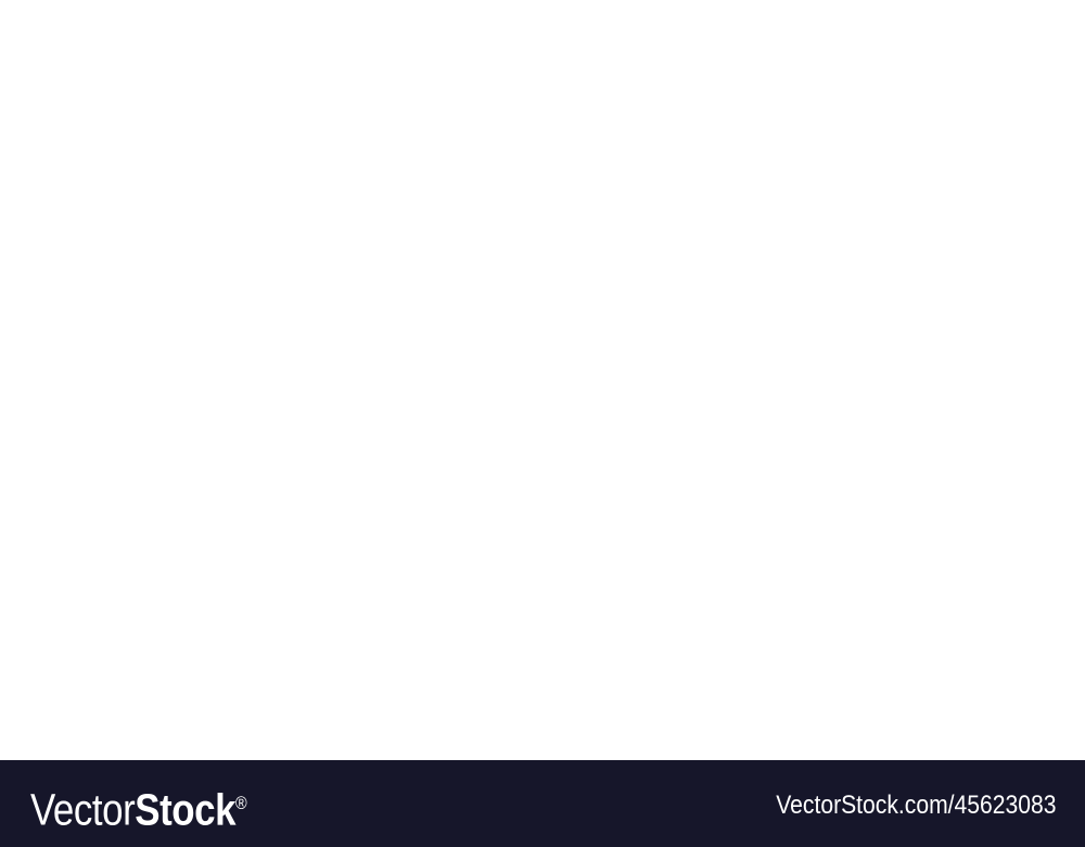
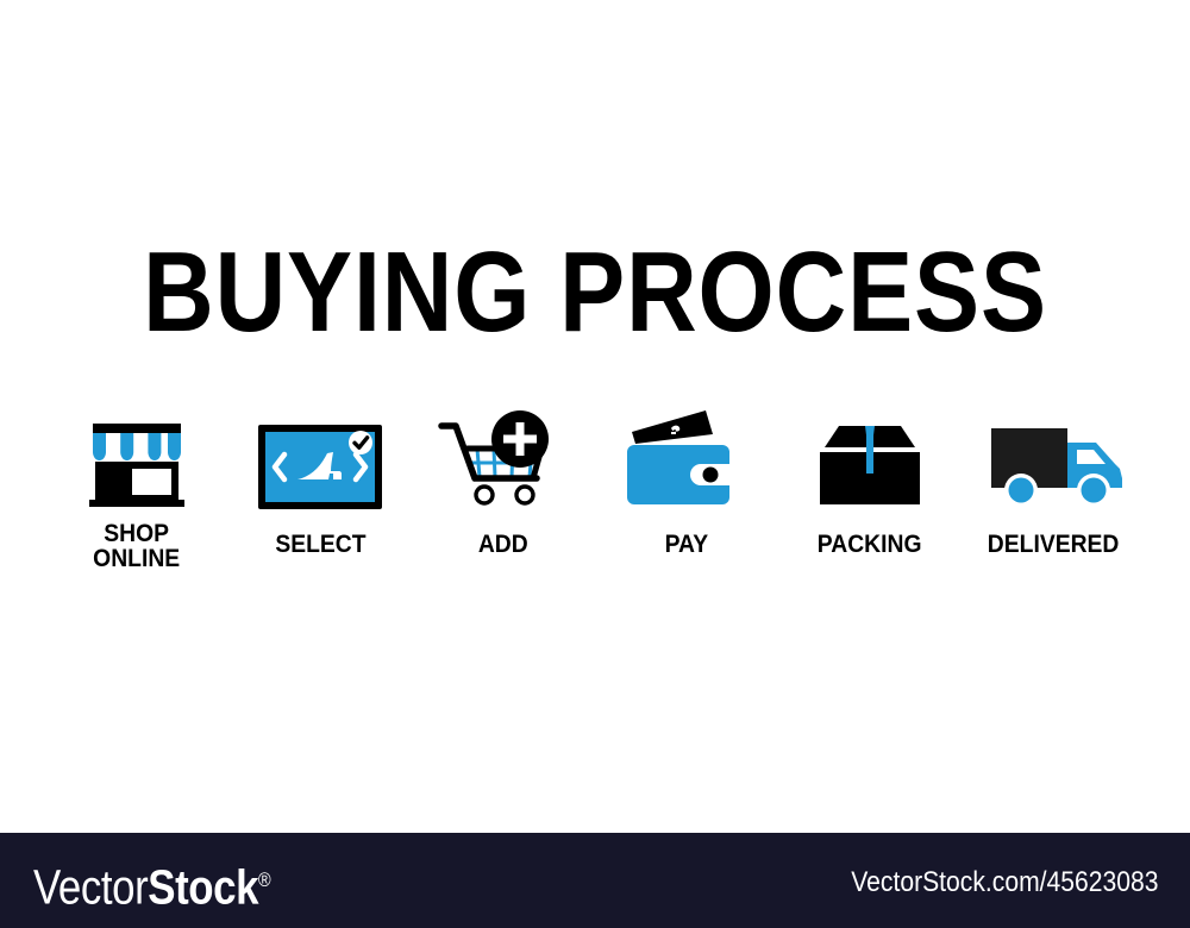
+ BUYING PROCESS
+ SHOP
+ ONLINE
+ SELECT
+ ADD
+ PAY
+ PACKING
+ DELIVERED
  VectorStock®
  VectorStock.com/45623083
